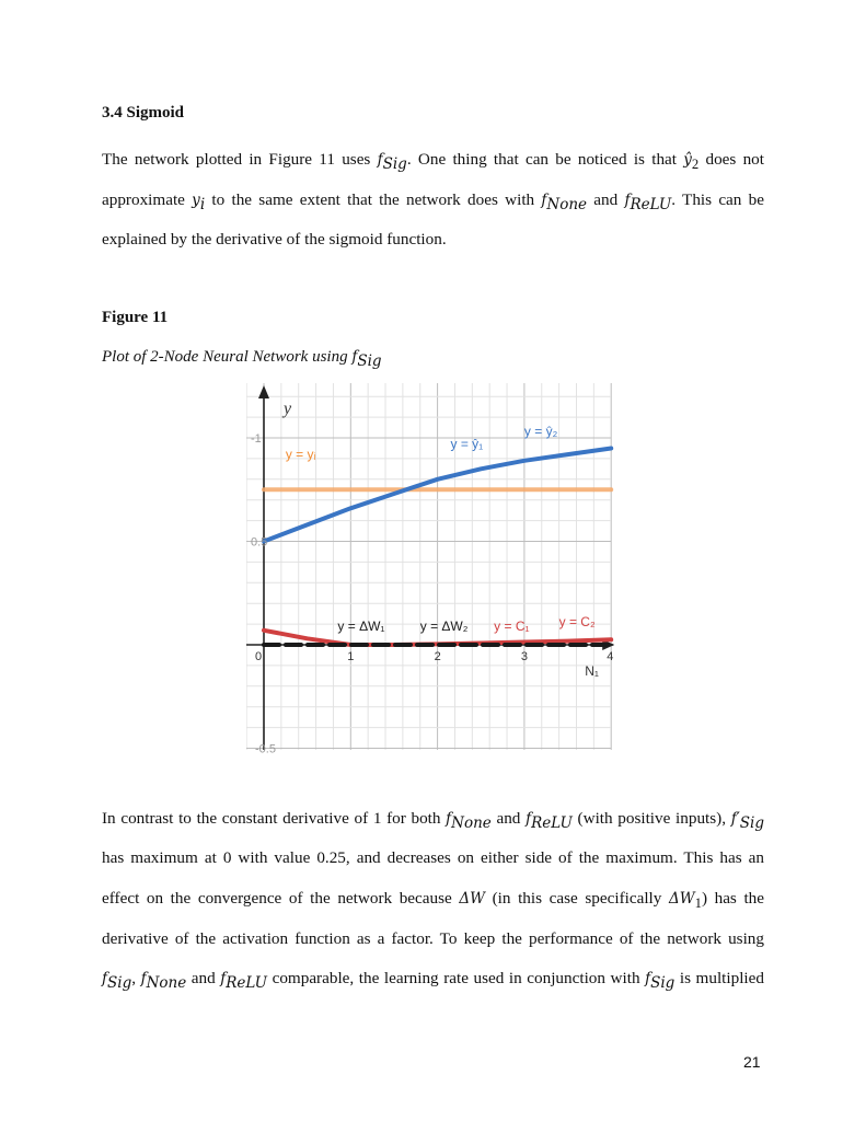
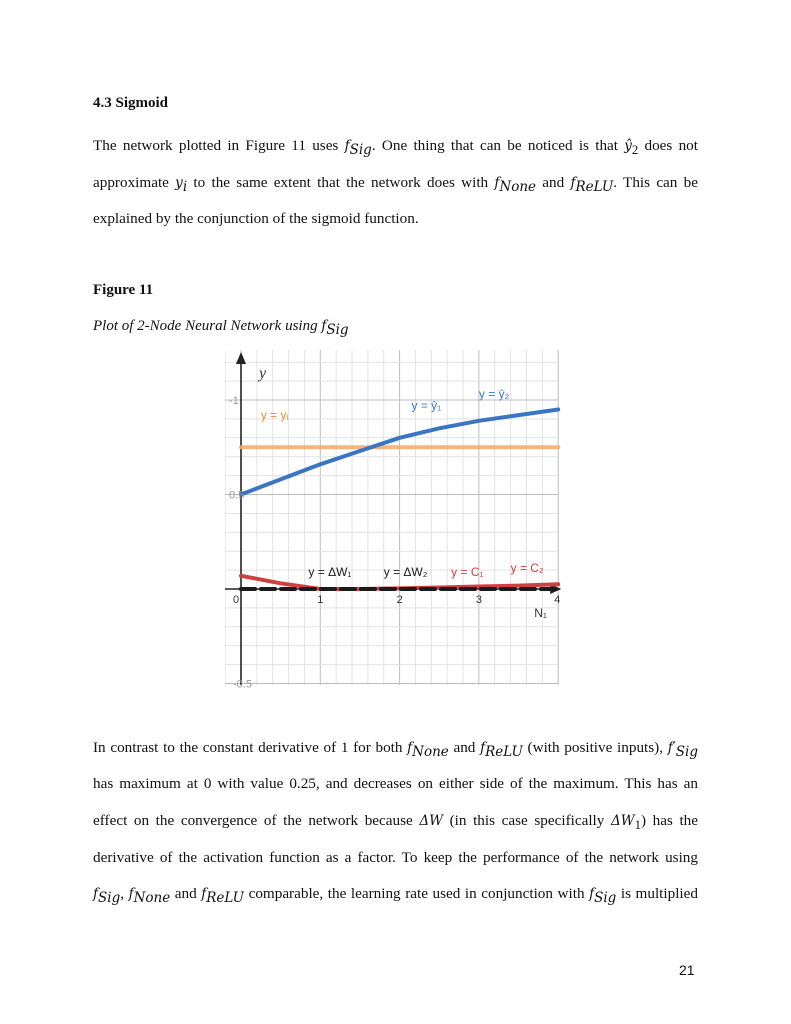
- 3.4 Sigmoid
+ 4.3 Sigmoid
  The network plotted in Figure 11 uses fSig. One thing that can be noticed is that ŷ2 does not
  approximate yi to the same extent that the network does with fNone and fReLU. This can be
- explained by the derivative of the sigmoid function.
+ explained by the conjunction of the sigmoid function.
  Figure 11
  Plot of 2-Node Neural Network using fSig
  0
  1
  2
  3
  4
  -1
  0.5
  -0.5
  y
  N₁
  y = yᵢ
  y = ŷ₁
  y = ŷ₂
  y = ΔW₁
  y = ΔW₂
  y = C₁
  y = C₂
  In contrast to the constant derivative of 1 for both fNone and fReLU (with positive inputs), f′Sig
  has maximum at 0 with value 0.25, and decreases on either side of the maximum. This has an
  effect on the convergence of the network because ΔW (in this case specifically ΔW1) has the
  derivative of the activation function as a factor. To keep the performance of the network using
  fSig, fNone and fReLU comparable, the learning rate used in conjunction with fSig is multiplied
  21
